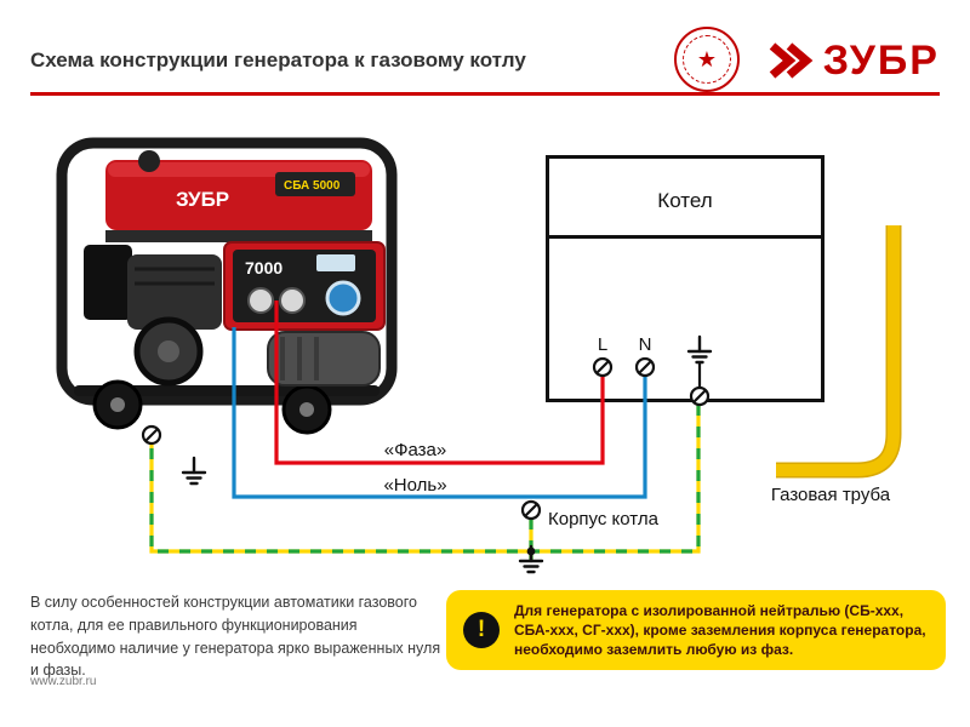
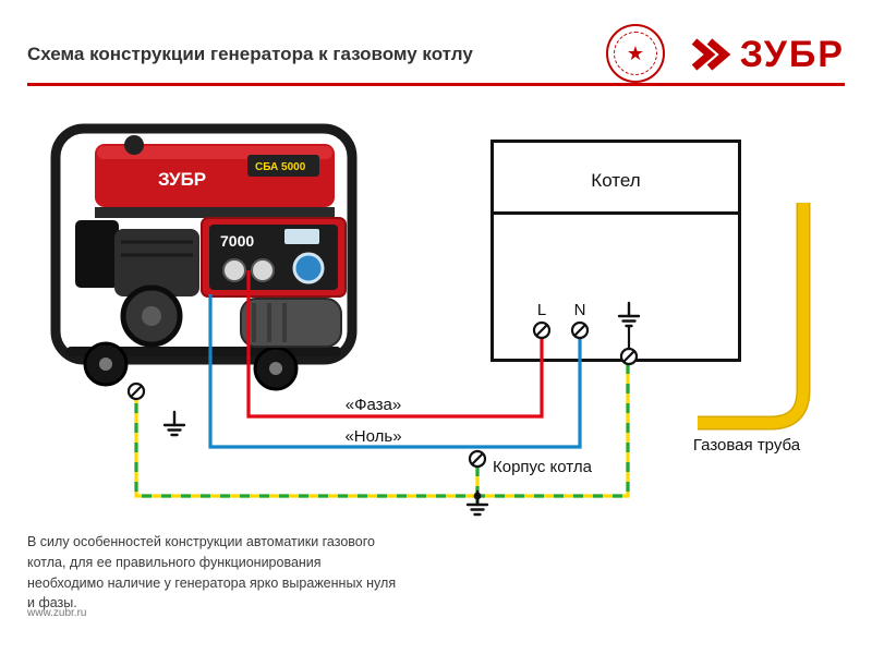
  Схема конструкции генератора к газовому котлу
  ★
  ЗУБР
  ЗУБР
  СБА 5000
  7000
  Котел
  L
  N
  «Фаза»
  «Ноль»
  Корпус котла
  Газовая труба
  В силу особенностей конструкции автоматики газового котла, для ее правильного функционирования необходимо наличие у генератора ярко выраженных нуля и фазы.
- !
- Для генератора с изолированной нейтралью (СБ-ххх, СБА-ххх, СГ-ххх), кроме заземления корпуса генератора, необходимо заземлить любую из фаз.
  www.zubr.ru
